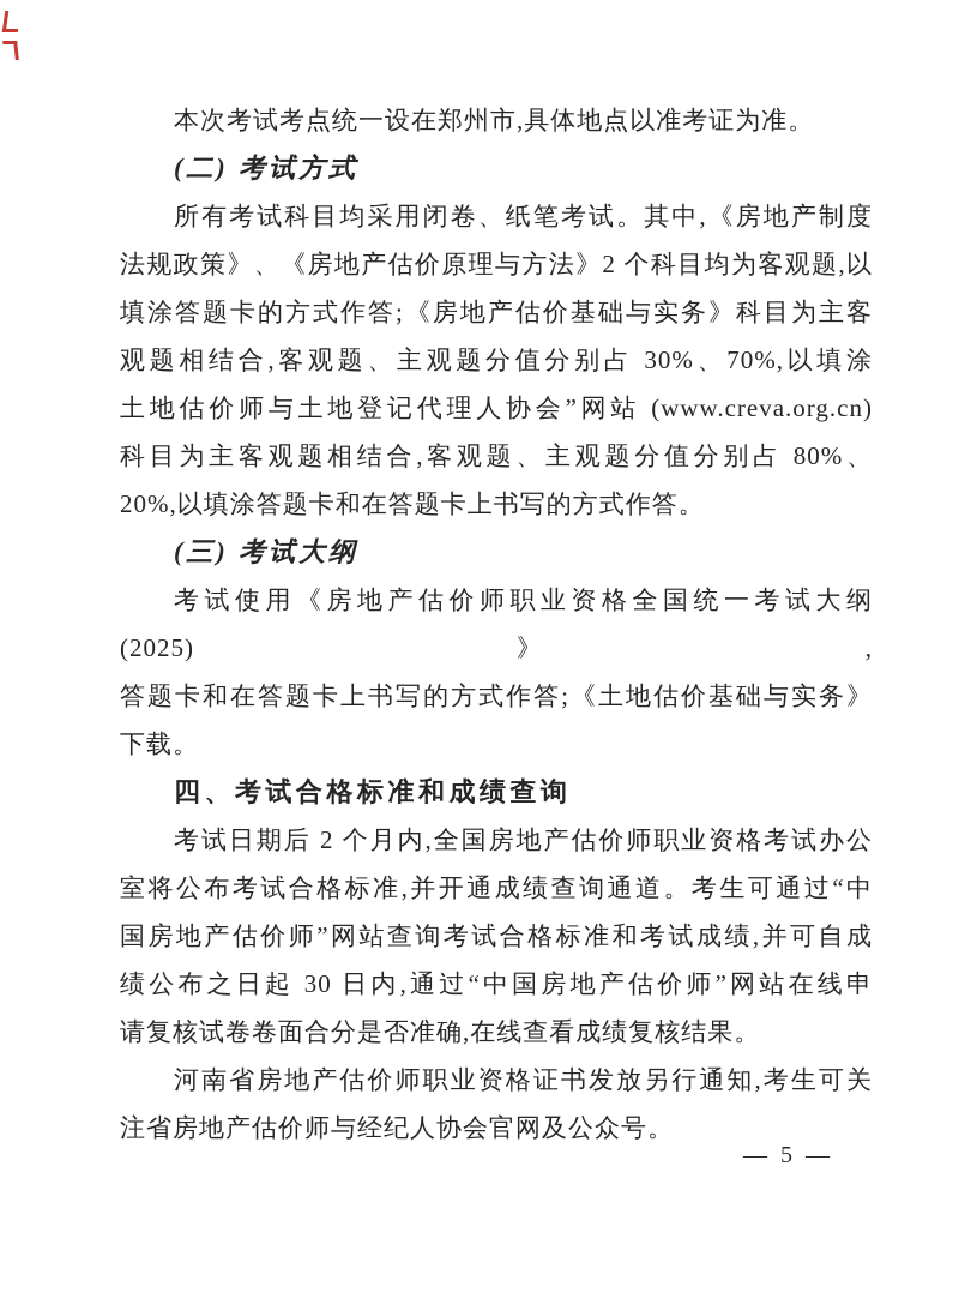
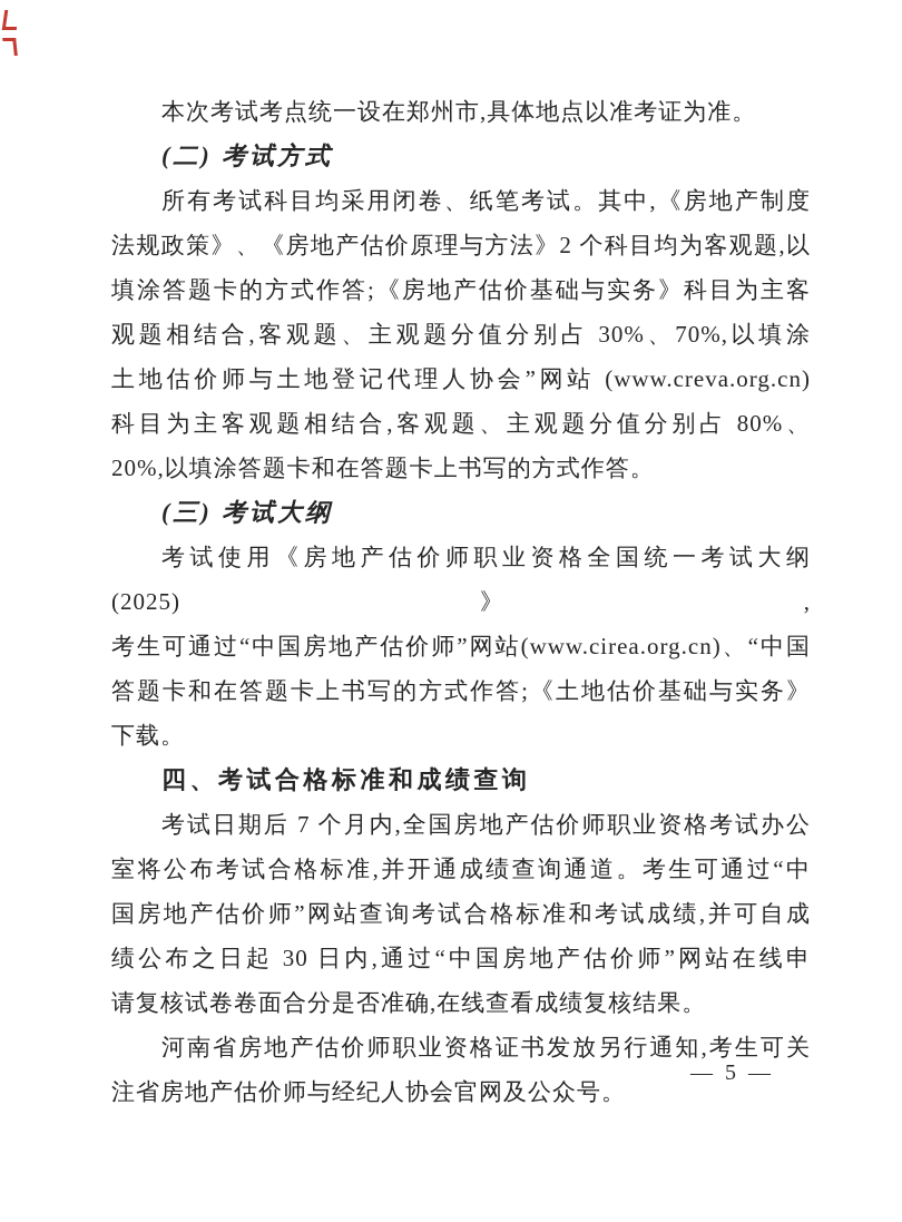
  本次考试考点统一设在郑州市,具体地点以准考证为准。
  (二) 考试方式
  所有考试科目均采用闭卷、纸笔考试。其中,《房地产制度
  法规政策》、《房地产估价原理与方法》2 个科目均为客观题,以
  填涂答题卡的方式作答;《房地产估价基础与实务》科目为主客
  观题相结合,客观题、主观题分值分别占 30%、70%,以填涂
  土地估价师与土地登记代理人协会”网站 (www.creva.org.cn)
  科目为主客观题相结合,客观题、主观题分值分别占 80%、
  20%,以填涂答题卡和在答题卡上书写的方式作答。
  (三) 考试大纲
  考试使用《房地产估价师职业资格全国统一考试大纲(2025)》,
+ 考生可通过“中国房地产估价师”网站(www.cirea.org.cn)、“中国
  答题卡和在答题卡上书写的方式作答;《土地估价基础与实务》
  下载。
  四、考试合格标准和成绩查询
- 考试日期后 2 个月内,全国房地产估价师职业资格考试办公
+ 考试日期后 7 个月内,全国房地产估价师职业资格考试办公
  室将公布考试合格标准,并开通成绩查询通道。考生可通过“中
  国房地产估价师”网站查询考试合格标准和考试成绩,并可自成
  绩公布之日起 30 日内,通过“中国房地产估价师”网站在线申
  请复核试卷卷面合分是否准确,在线查看成绩复核结果。
  河南省房地产估价师职业资格证书发放另行通知,考生可关
  注省房地产估价师与经纪人协会官网及公众号。
  — 5 —
